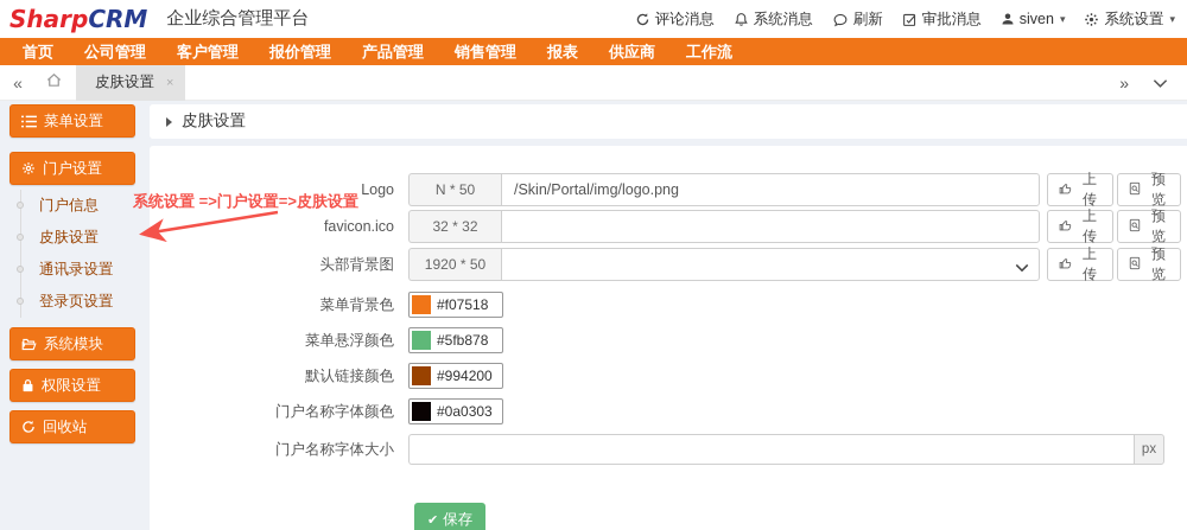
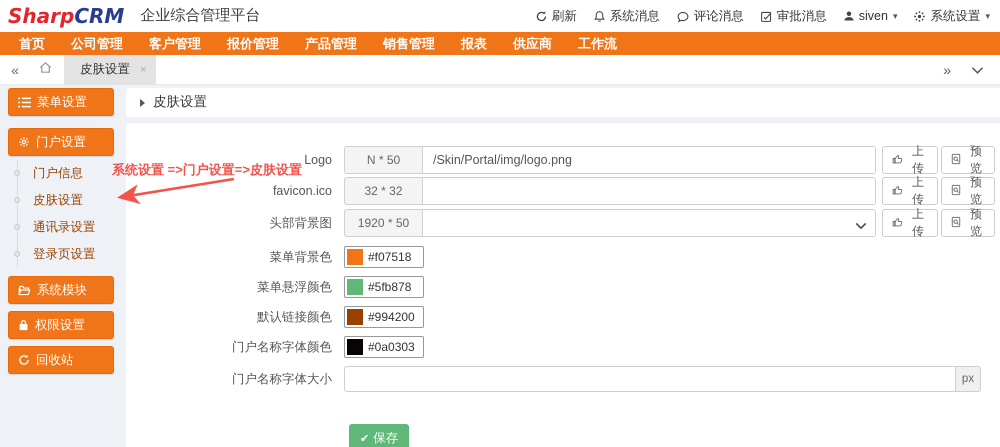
  SharpCRM
  企业综合管理平台
- 评论消息
+ 刷新
  系统消息
- 刷新
+ 评论消息
  审批消息
  siven
  ▾
  系统设置
  ▾
  首页
  公司管理
  客户管理
  报价管理
  产品管理
  销售管理
  报表
  供应商
  工作流
  «
  皮肤设置
  ×
  »
  菜单设置
  门户设置
  门户信息
  皮肤设置
  通讯录设置
  登录页设置
  系统模块
  权限设置
  回收站
  系统设置 =>门户设置=>皮肤设置
  皮肤设置
  Logo
  N * 50
  /Skin/Portal/img/logo.png
  上传
  预览
  favicon.ico
  32 * 32
  上传
  预览
  头部背景图
  1920 * 50
  上传
  预览
  菜单背景色
  #f07518
  菜单悬浮颜色
  #5fb878
  默认链接颜色
  #994200
  门户名称字体颜色
  #0a0303
  门户名称字体大小
  px
  ✔
  保存
